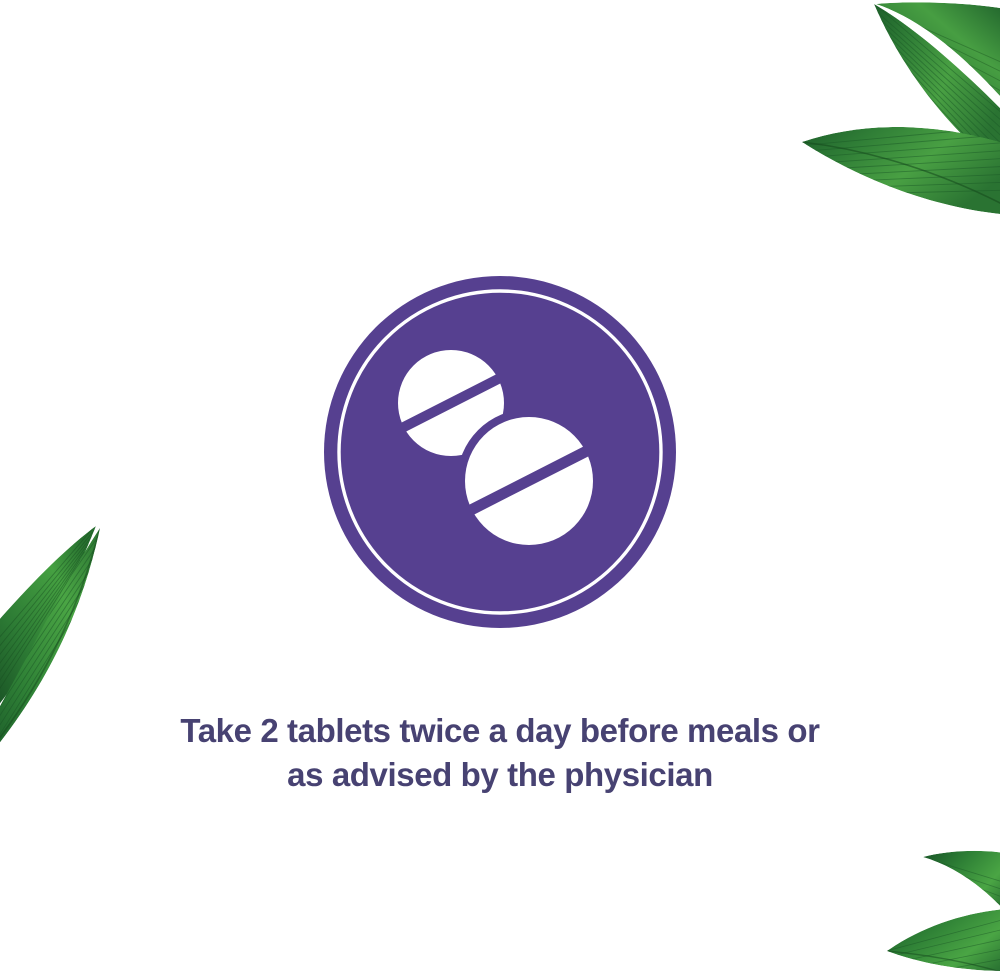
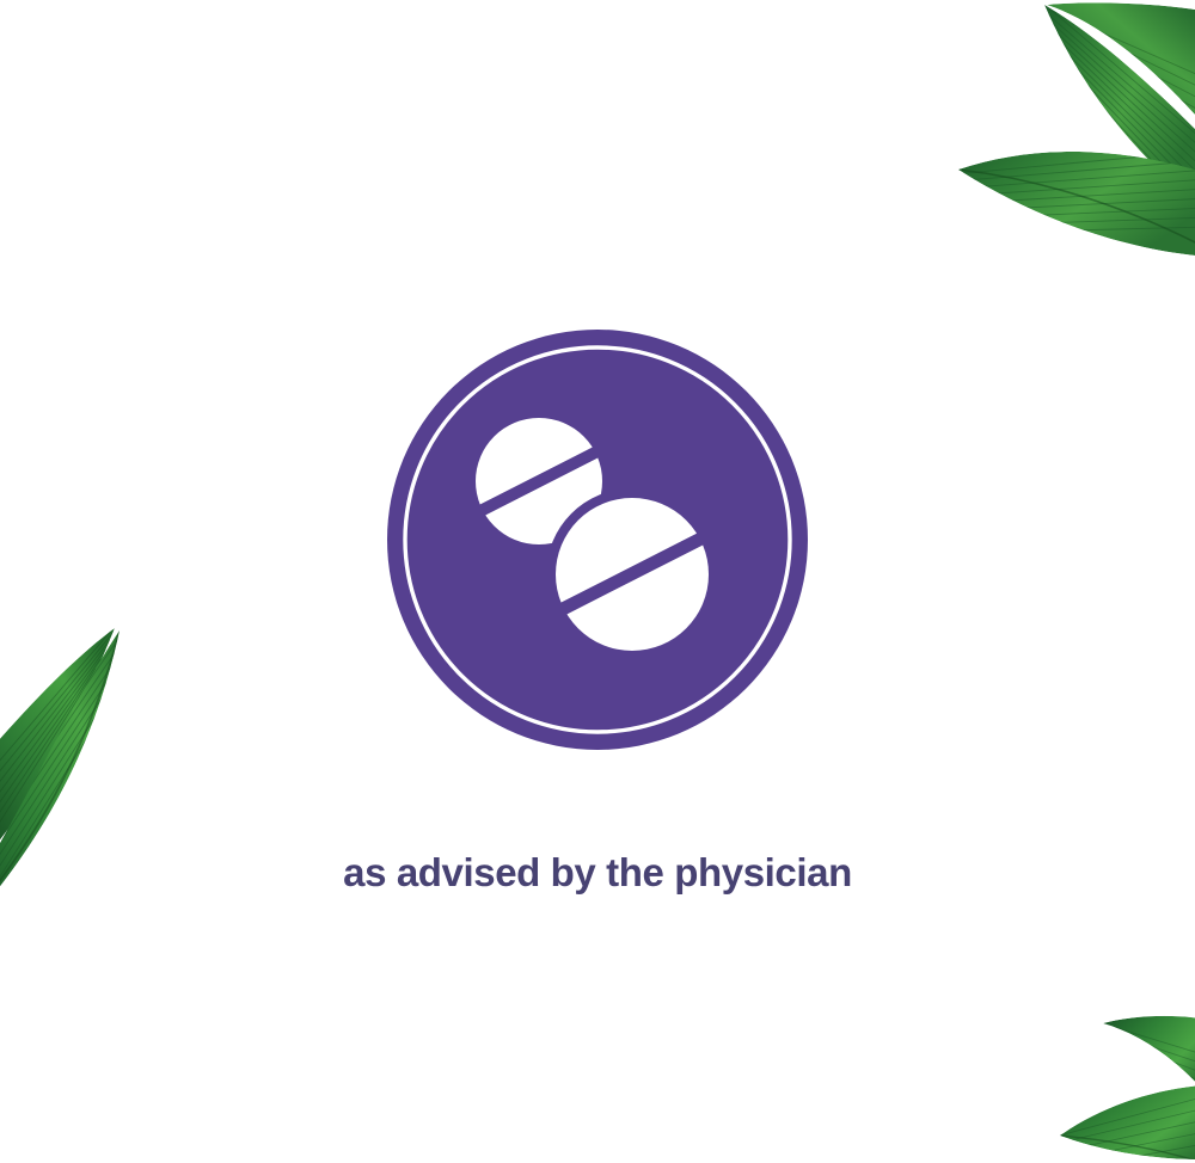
- Take 2 tablets twice a day before meals or
  as advised by the physician
